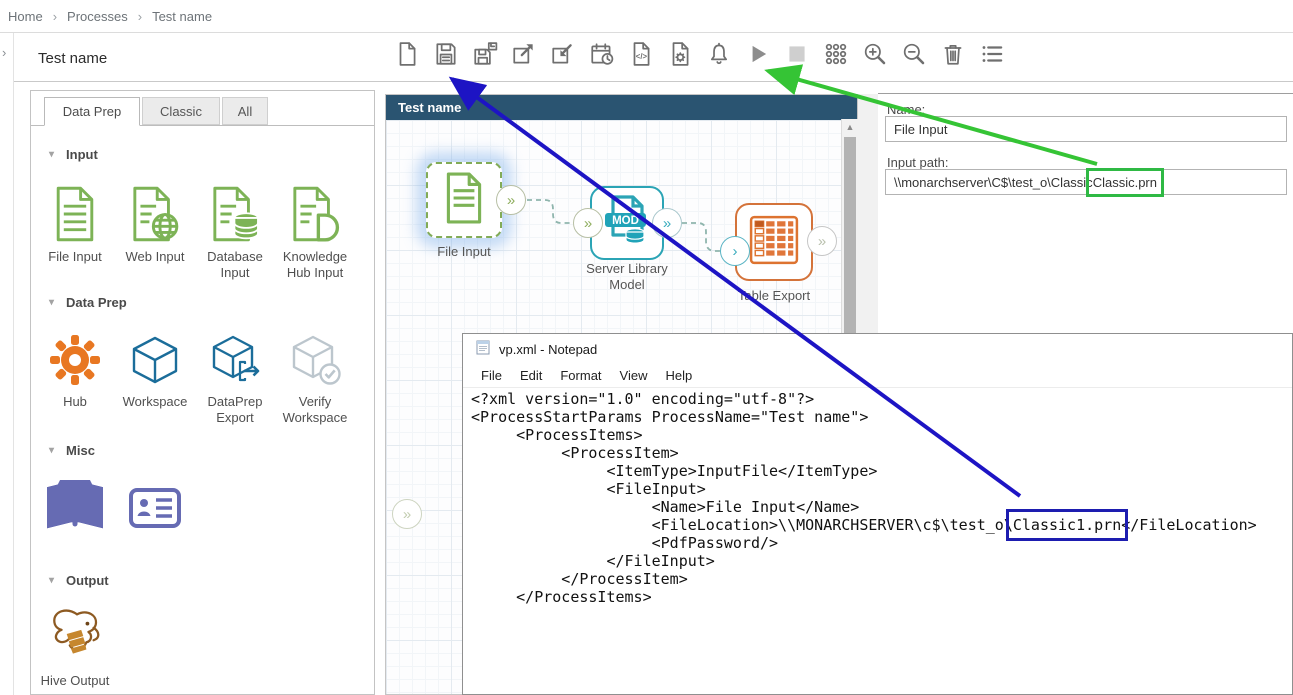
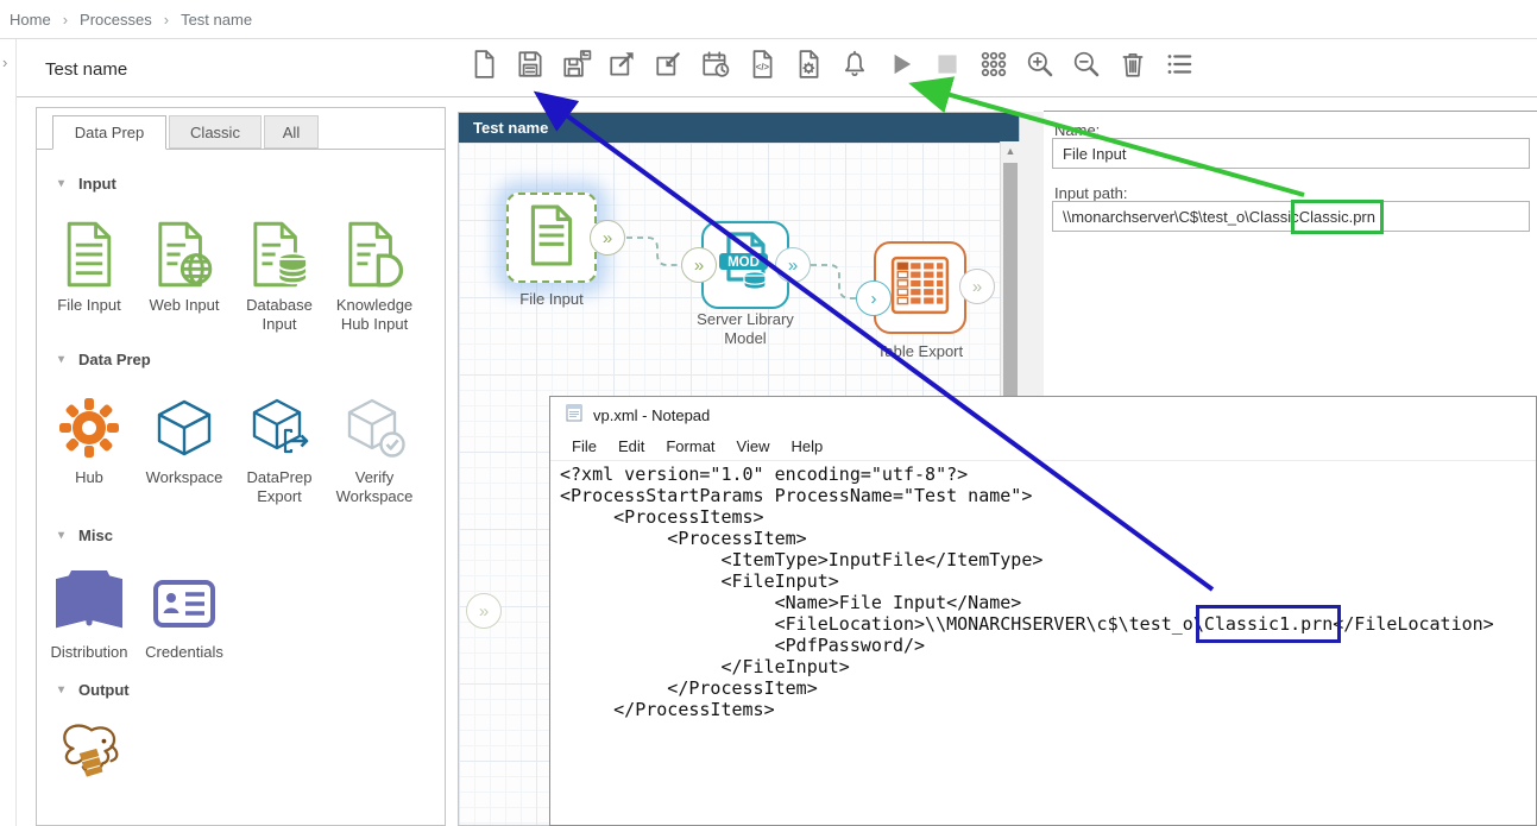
  Home
  ›
  Processes
  ›
  Test name
  ›
  Test name
  </>
  Data Prep
  Classic
  All
  ▾
  Input
  File Input
  Web Input
  Database Input
  Knowledge Hub Input
  ▾
  Data Prep
  Hub
  Workspace
  DataPrep Export
  Verify Workspace
  ▾
  Misc
+ Distribution
+ Credentials
  ▾
  Output
- Hive Output
  Test name
  »
  File Input
  MOD
  »
  »
  Server Library Model
  ›
  »
  Tble Export
  »
  ▲
  File Input
  Input path:
  \\monarchserver\C$\test_o\Classic
  Classic.prn
  vp.xml - Notepad
  File
  Edit
  Format
  View
  Help
  <?xml version="1.0" encoding="utf-8"?>
  <ProcessStartParams ProcessName="Test name">
  <ProcessItems>
  <ProcessItem>
  <ItemType>InputFile</ItemType>
  <FileInput>
  <Name>File Input</Name>
  <FileLocation>\\MONARCHSERVER\c$\test_o\Classic1.prn</FileLocation>
  <PdfPassword/>
  </FileInput>
  </ProcessItem>
  </ProcessItems>
